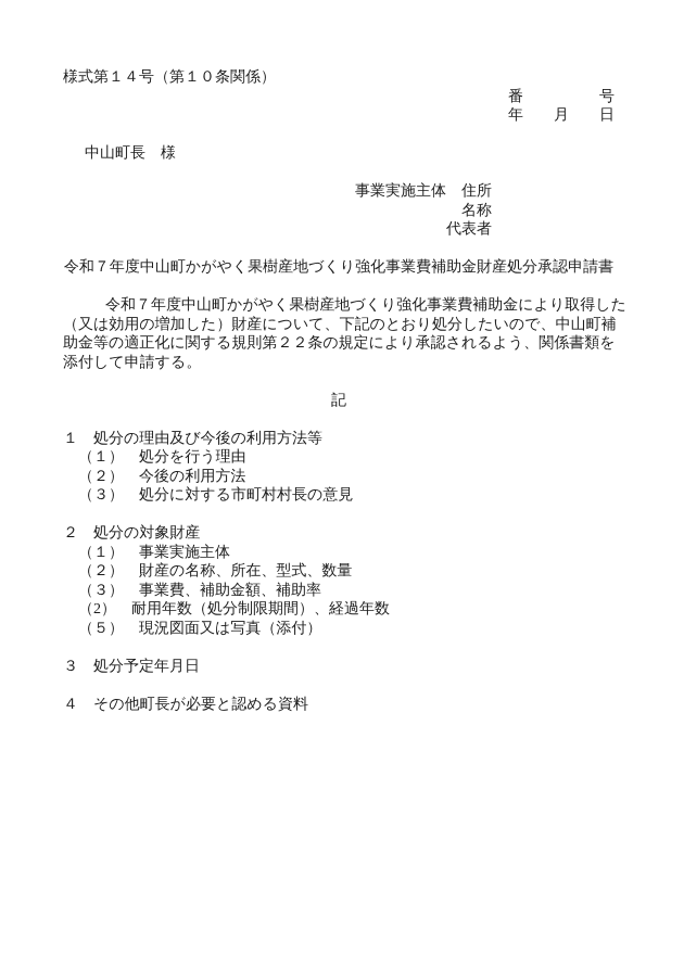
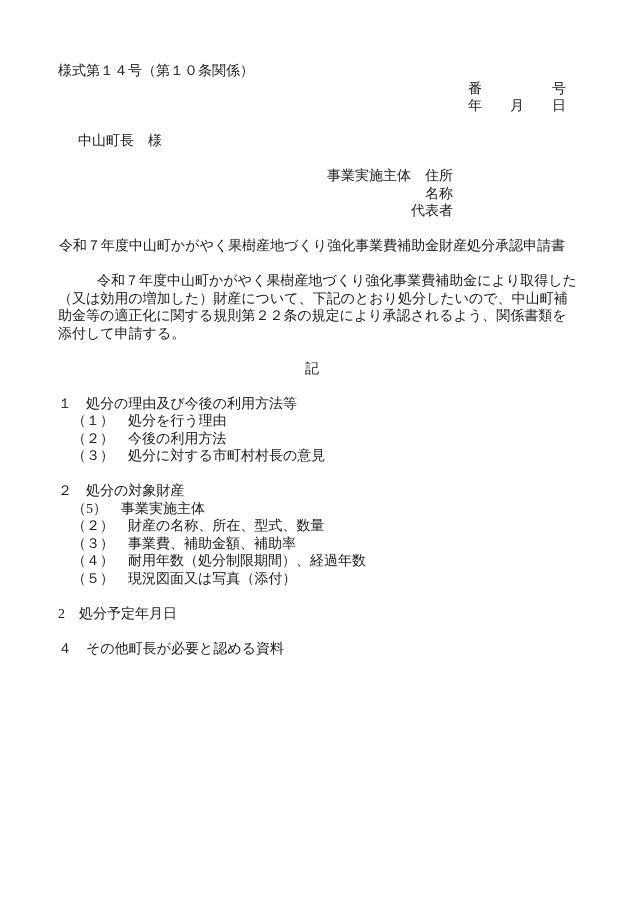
  様式第１４号（第１０条関係）
  番 号
  年 月 日
  中山町長 様
  事業実施主体 住所
  名称
  代表者
  令和７年度中山町かがやく果樹産地づくり強化事業費補助金財産処分承認申請書
  令和７年度中山町かがやく果樹産地づくり強化事業費補助金により取得した
  （又は効用の増加した）財産について、下記のとおり処分したいので、中山町補
  助金等の適正化に関する規則第２２条の規定により承認されるよう、関係書類を
  添付して申請する。
  記
  １ 処分の理由及び今後の利用方法等
  （１） 処分を行う理由
  （２） 今後の利用方法
  （３） 処分に対する市町村村長の意見
  ２ 処分の対象財産
- （１） 事業実施主体
+ （5） 事業実施主体
  （２） 財産の名称、所在、型式、数量
  （３） 事業費、補助金額、補助率
- （2） 耐用年数（処分制限期間）、経過年数
+ （４） 耐用年数（処分制限期間）、経過年数
  （５） 現況図面又は写真（添付）
- ３ 処分予定年月日
+ 2 処分予定年月日
  ４ その他町長が必要と認める資料
